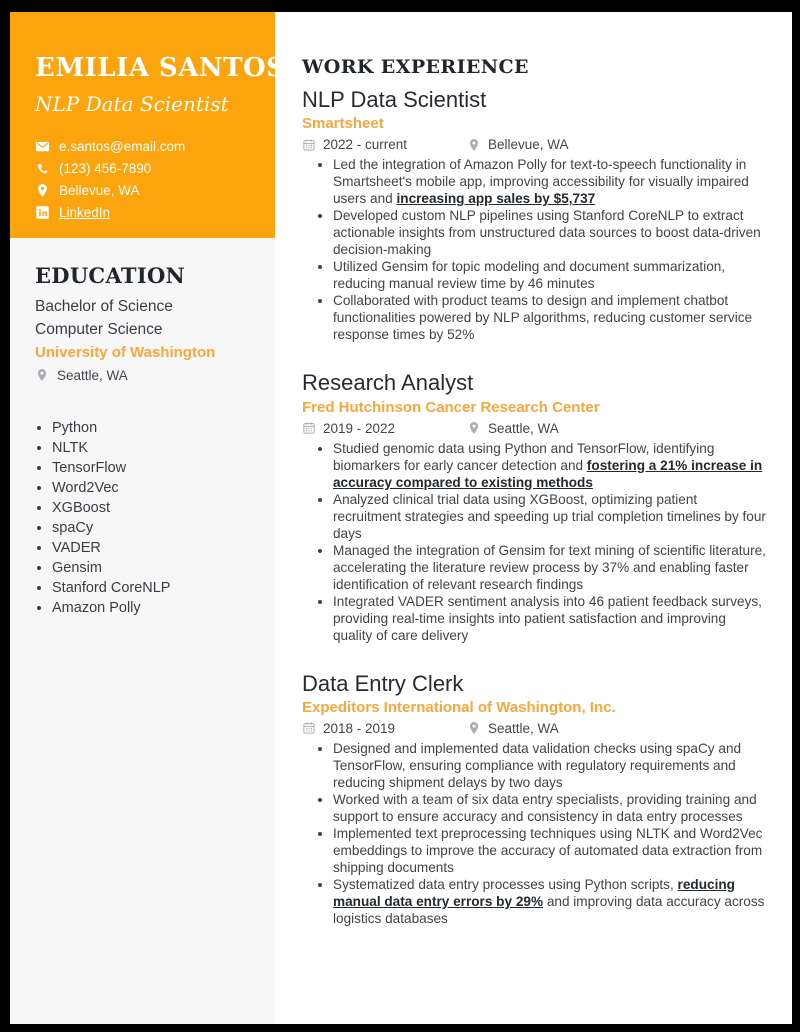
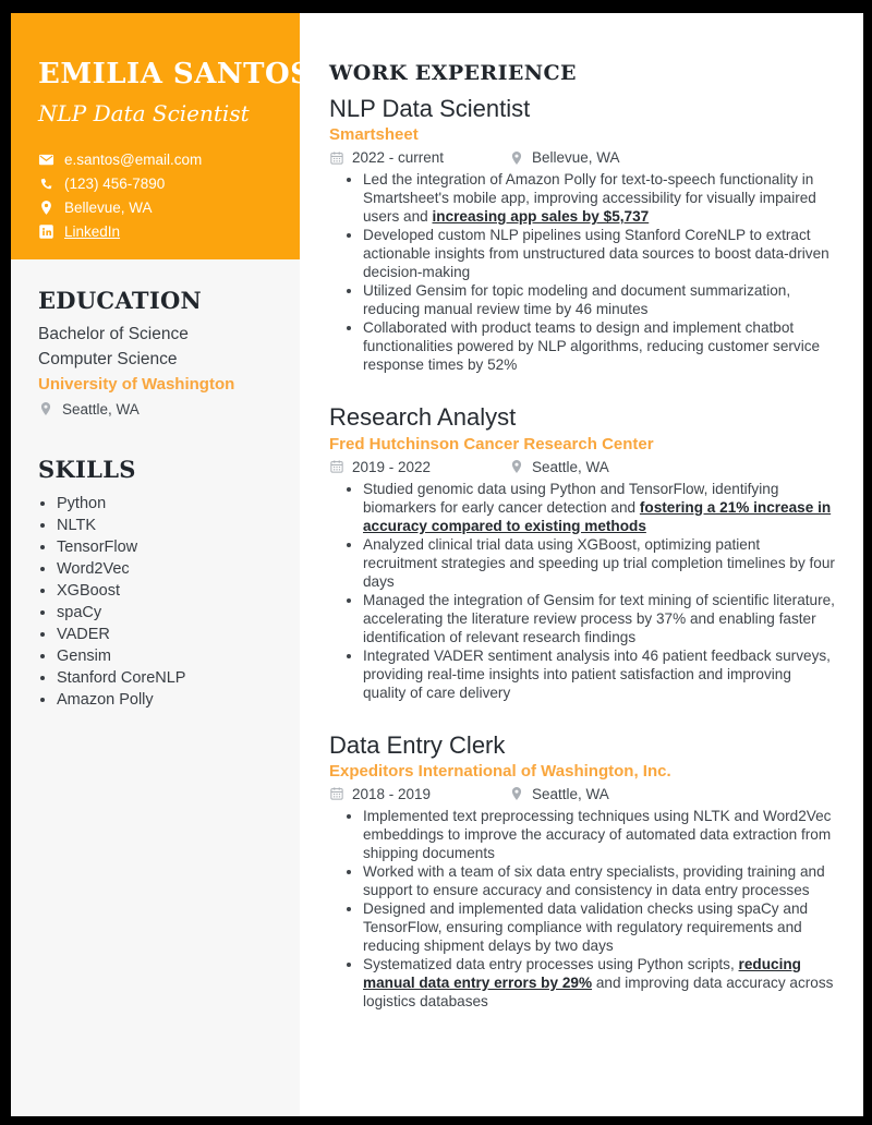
  EMILIA SANTO
  NLP Data Scientist
  e.santos@email.com
  (123) 456-7890
  Bellevue, WA
  LinkedIn
  EDUCATION
  Bachelor of Science
  Computer Science
  University of Washington
  Seattle, WA
+ SKILLS
  Python
  NLTK
  TensorFlow
  Word2Vec
  XGBoost
  spaCy
  VADER
  Gensim
  Stanford CoreNLP
  Amazon Polly
  WORK EXPERIENCE
  NLP Data Scientist
  Smartsheet
  2022 - current
  Bellevue, WA
  Led the integration of Amazon Polly for text-to-speech functionality in Smartsheet's mobile app, improving accessibility for visually impaired users and increasing app sales by $5,737
  Developed custom NLP pipelines using Stanford CoreNLP to extract actionable insights from unstructured data sources to boost data-driven decision-making
  Utilized Gensim for topic modeling and document summarization, reducing manual review time by 46 minutes
  Collaborated with product teams to design and implement chatbot functionalities powered by NLP algorithms, reducing customer service response times by 52%
  Research Analyst
  Fred Hutchinson Cancer Research Center
  2019 - 2022
  Seattle, WA
  Studied genomic data using Python and TensorFlow, identifying biomarkers for early cancer detection and fostering a 21% increase in accuracy compared to existing methods
  Analyzed clinical trial data using XGBoost, optimizing patient recruitment strategies and speeding up trial completion timelines by four days
  Managed the integration of Gensim for text mining of scientific literature, accelerating the literature review process by 37% and enabling faster identification of relevant research findings
  Integrated VADER sentiment analysis into 46 patient feedback surveys, providing real-time insights into patient satisfaction and improving quality of care delivery
  Data Entry Clerk
  Expeditors International of Washington, Inc.
  2018 - 2019
  Seattle, WA
- Designed and implemented data validation checks using spaCy and TensorFlow, ensuring compliance with regulatory requirements and reducing shipment delays by two days
+ Implemented text preprocessing techniques using NLTK and Word2Vec embeddings to improve the accuracy of automated data extraction from shipping documents
  Worked with a team of six data entry specialists, providing training and support to ensure accuracy and consistency in data entry processes
- Implemented text preprocessing techniques using NLTK and Word2Vec embeddings to improve the accuracy of automated data extraction from shipping documents
+ Designed and implemented data validation checks using spaCy and TensorFlow, ensuring compliance with regulatory requirements and reducing shipment delays by two days
  Systematized data entry processes using Python scripts, reducing manual data entry errors by 29% and improving data accuracy across logistics databases
